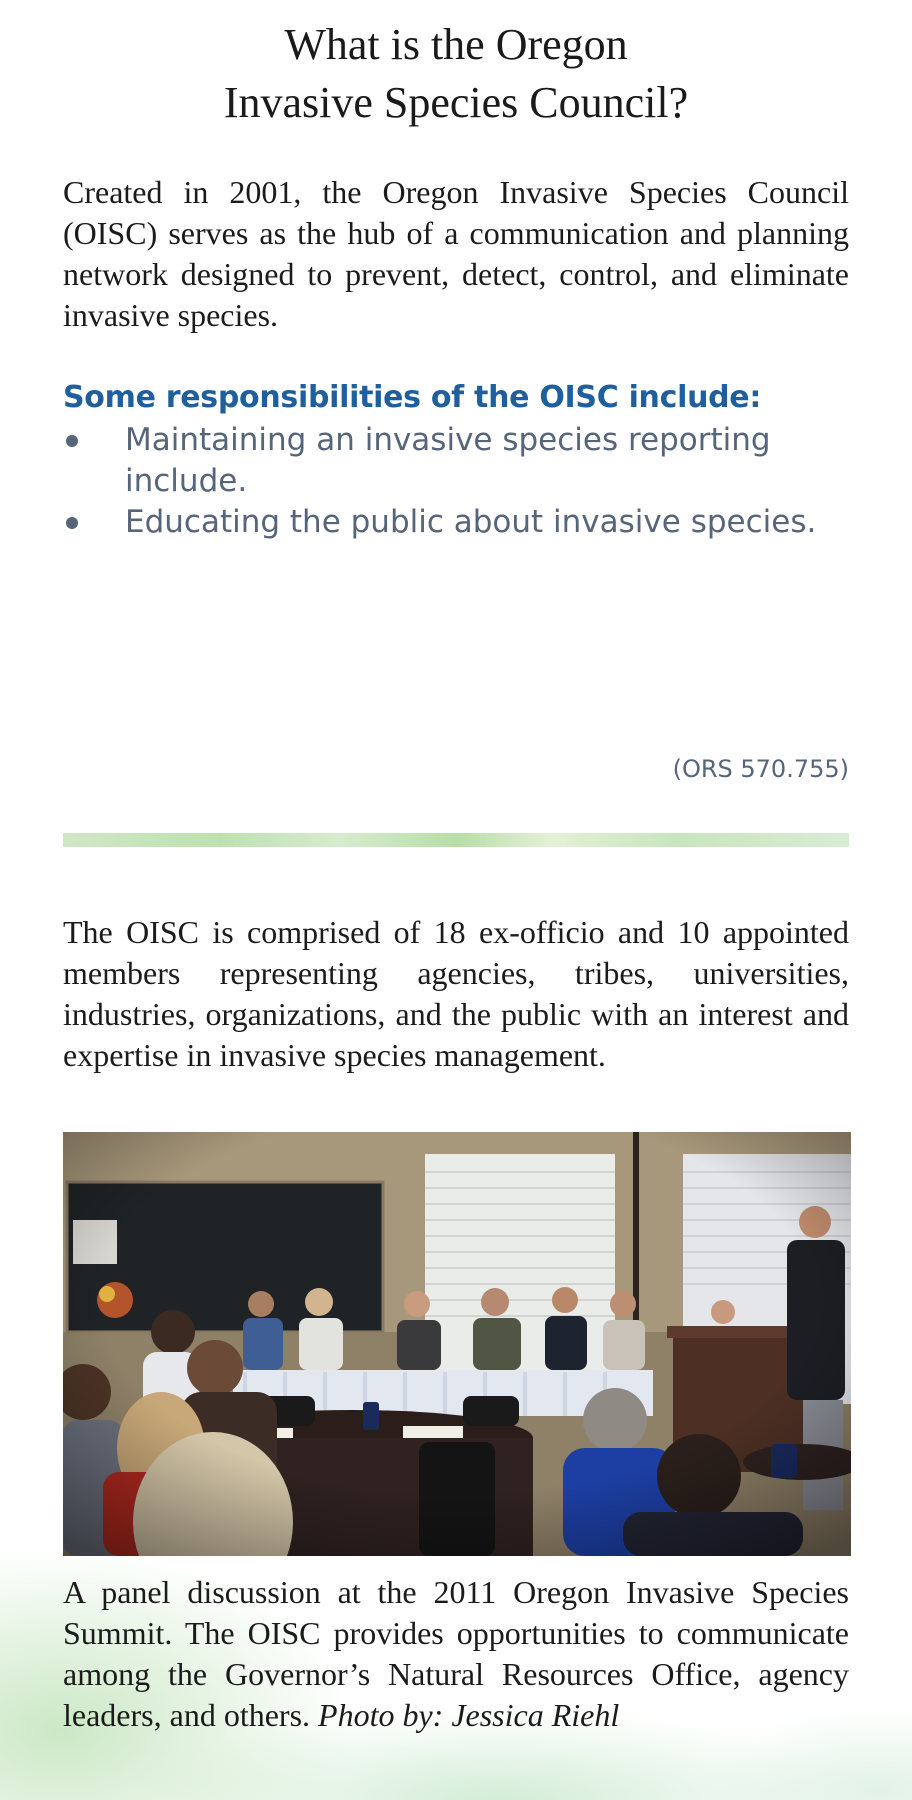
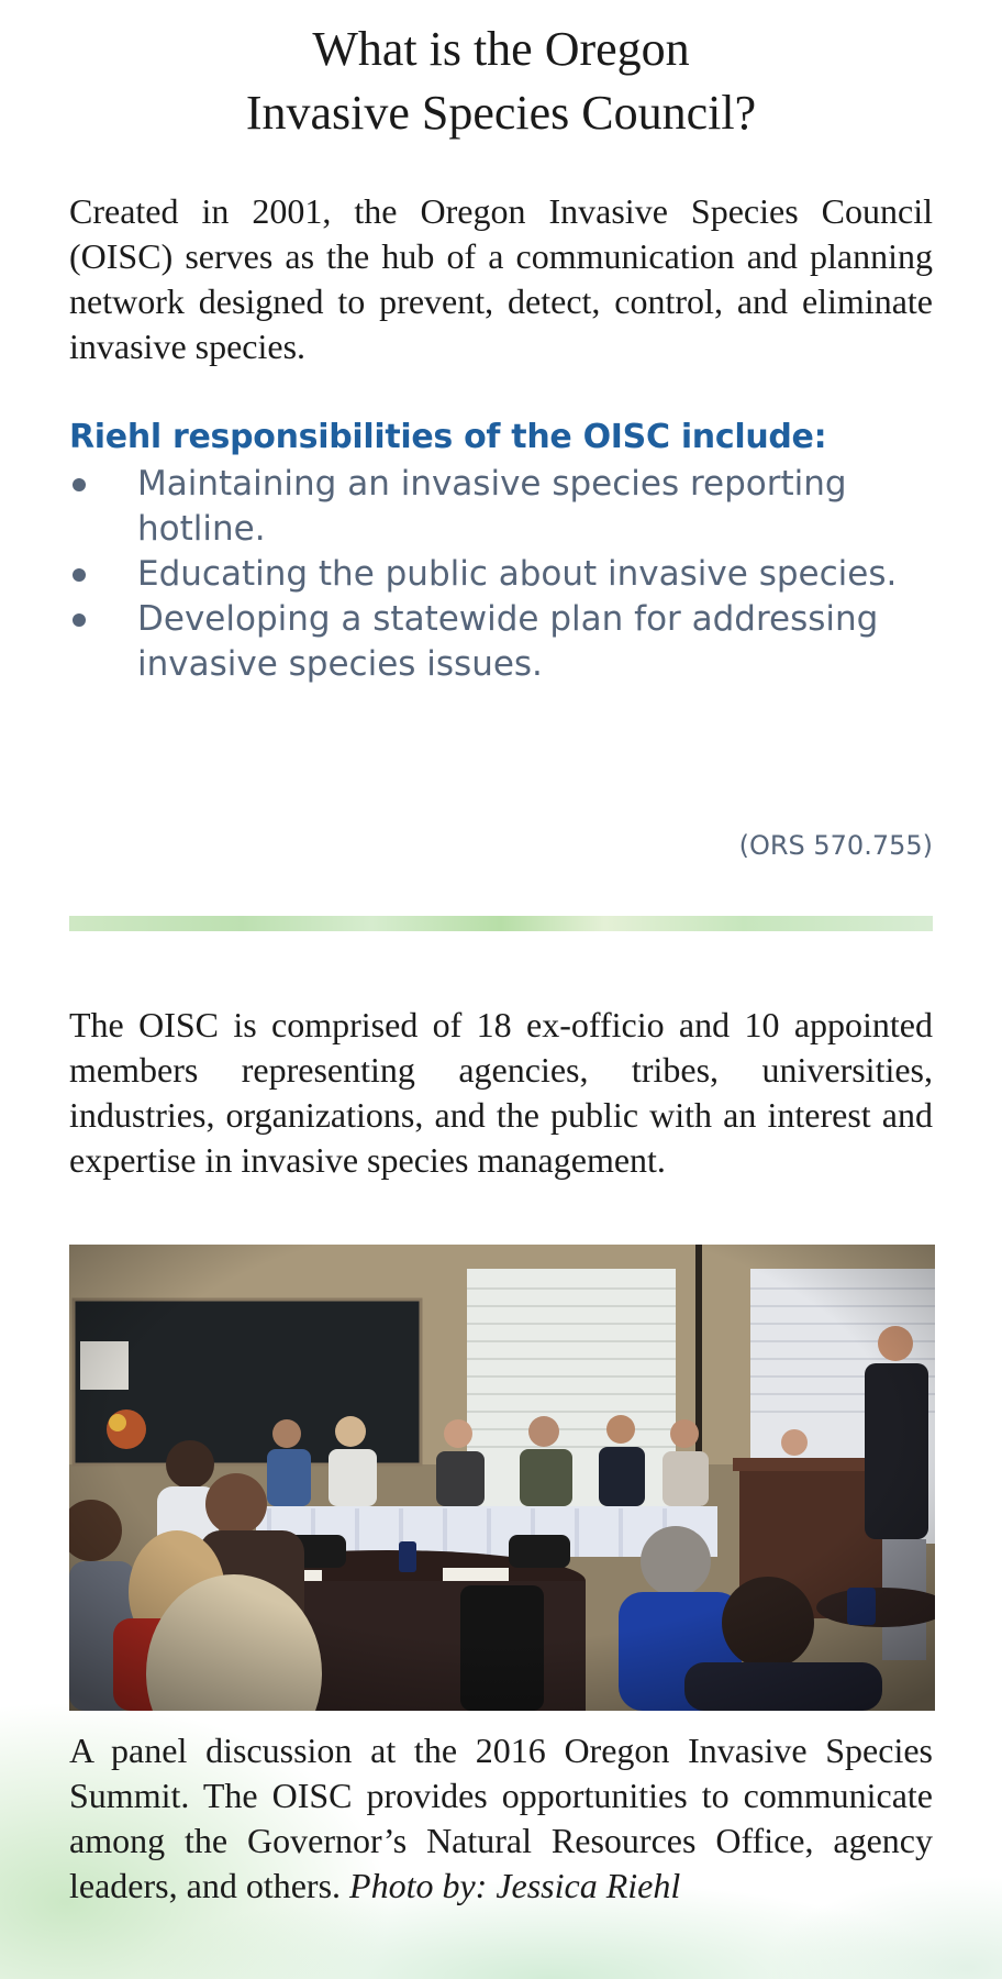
  What is the Oregon
  Invasive Species Council?
  Created in 2001, the Oregon Invasive Species Council (OISC) serves as the hub of a communication and planning network designed to prevent, detect, control, and eliminate invasive species.
- Some responsibilities of the OISC include:
+ Riehl responsibilities of the OISC include:
- Maintaining an invasive species reporting include.
+ Maintaining an invasive species reporting hotline.
  Educating the public about invasive species.
+ Developing a statewide plan for addressing invasive species issues.
  (ORS 570.755)
  The OISC is comprised of 18 ex-officio and 10 appointed members representing agencies, tribes, universities, industries, organizations, and the public with an interest and expertise in invasive species management.
- A panel discussion at the 2011 Oregon Invasive Species Summit. The OISC provides opportunities to communicate among the Governor’s Natural Resources Office, agency leaders, and others. Photo by: Jessica Riehl
+ A panel discussion at the 2016 Oregon Invasive Species Summit. The OISC provides opportunities to communicate among the Governor’s Natural Resources Office, agency leaders, and others. Photo by: Jessica Riehl
